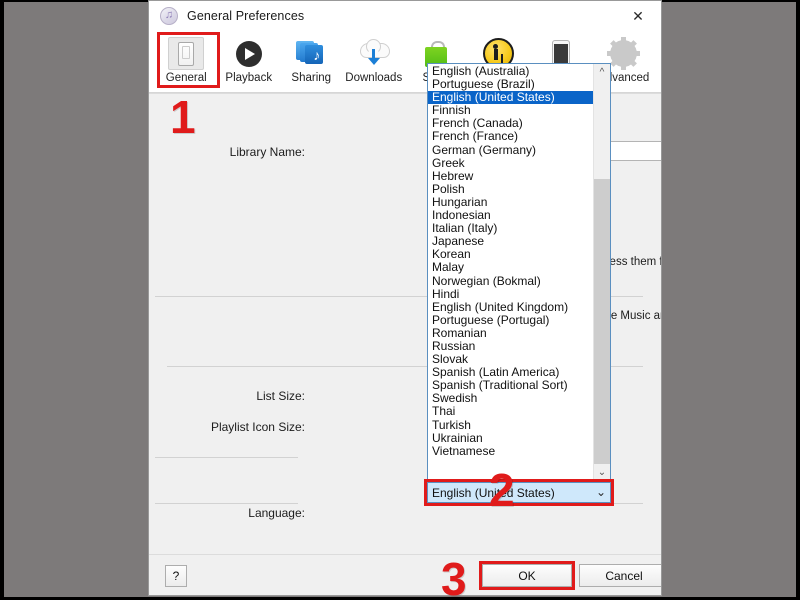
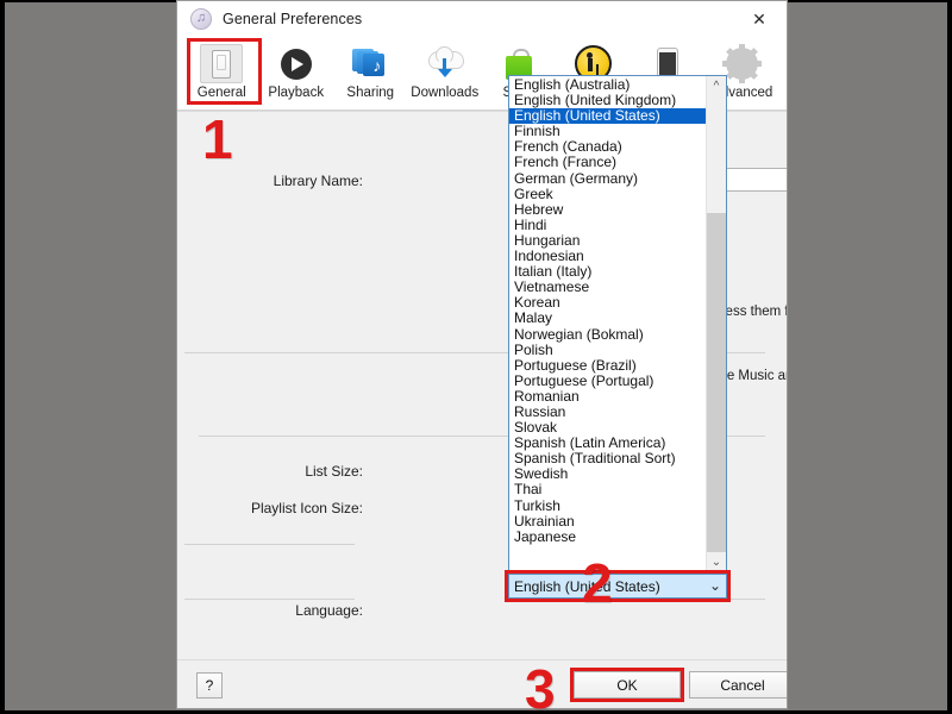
  General Preferences
  ✕
  General
  Playback
  ♪
  Sharing
  Downloads
  vanced
  Library Name:
  List Size:
  Playlist Icon Size:
  Language:
  ?
  OK
  Cancel
  English (United States)
  ⌄
  English (Australia)
- Portuguese (Brazil)
+ English (United Kingdom)
  English (United States)
  Finnish
  French (Canada)
  French (France)
  German (Germany)
  Greek
  Hebrew
- Polish
+ Hindi
  Hungarian
  Indonesian
  Italian (Italy)
- Japanese
+ Vietnamese
  Korean
  Malay
  Norwegian (Bokmal)
- Hindi
+ Polish
- English (United Kingdom)
+ Portuguese (Brazil)
  Portuguese (Portugal)
  Romanian
  Russian
  Slovak
  Spanish (Latin America)
  Spanish (Traditional Sort)
  Swedish
  Thai
  Turkish
  Ukrainian
- Vietnamese
+ Japanese
  ^
  ⌄
  1
  2
  3
